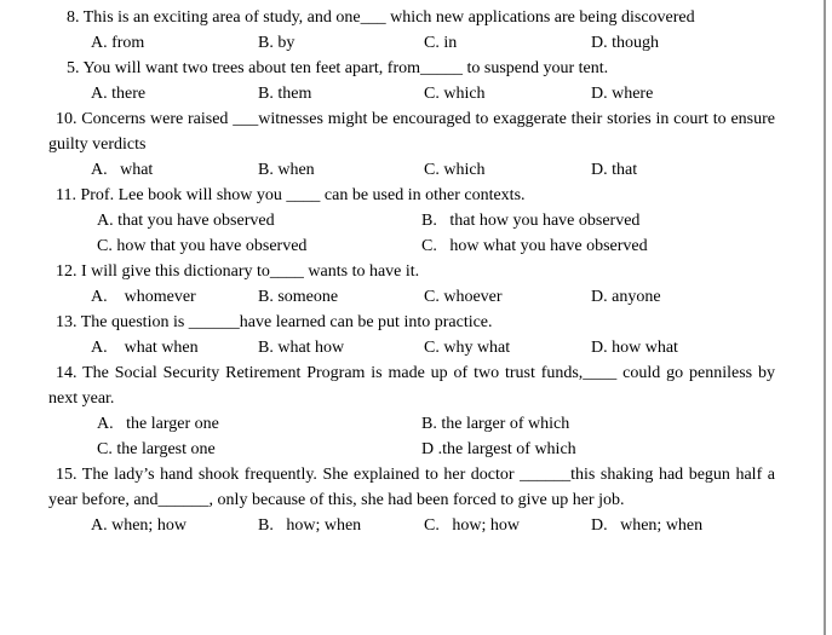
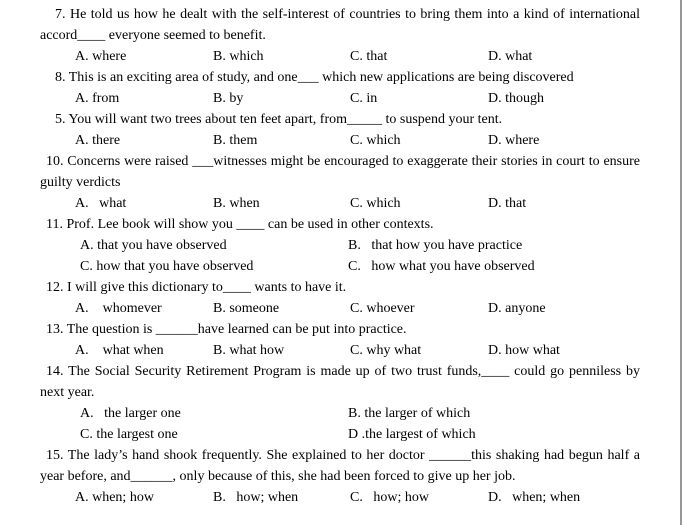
+ 7. He told us how he dealt with the self-interest of countries to bring them into a kind of international accord____ everyone seemed to benefit.
+ A. where
+ B. which
+ C. that
+ D. what
  8. This is an exciting area of study, and one___ which new applications are being discovered
  A. from
  B. by
  C. in
  D. though
  5. You will want two trees about ten feet apart, from_____ to suspend your tent.
  A. there
  B. them
  C. which
  D. where
  10. Concerns were raised ___witnesses might be encouraged to exaggerate their stories in court to ensure guilty verdicts
  A. what
  B. when
  C. which
  D. that
  11. Prof. Lee book will show you ____ can be used in other contexts.
  A. that you have observed
- B. that how you have observed
+ B. that how you have practice
  C. how that you have observed
  C. how what you have observed
  12. I will give this dictionary to____ wants to have it.
  A. whomever
  B. someone
  C. whoever
  D. anyone
  13. The question is ______have learned can be put into practice.
  A. what when
  B. what how
  C. why what
  D. how what
  14. The Social Security Retirement Program is made up of two trust funds,____ could go penniless by next year.
  A. the larger one
  B. the larger of which
  C. the largest one
  D .the largest of which
  15. The lady’s hand shook frequently. She explained to her doctor ______this shaking had begun half a year before, and______, only because of this, she had been forced to give up her job.
  A. when; how
  B. how; when
  C. how; how
  D. when; when
